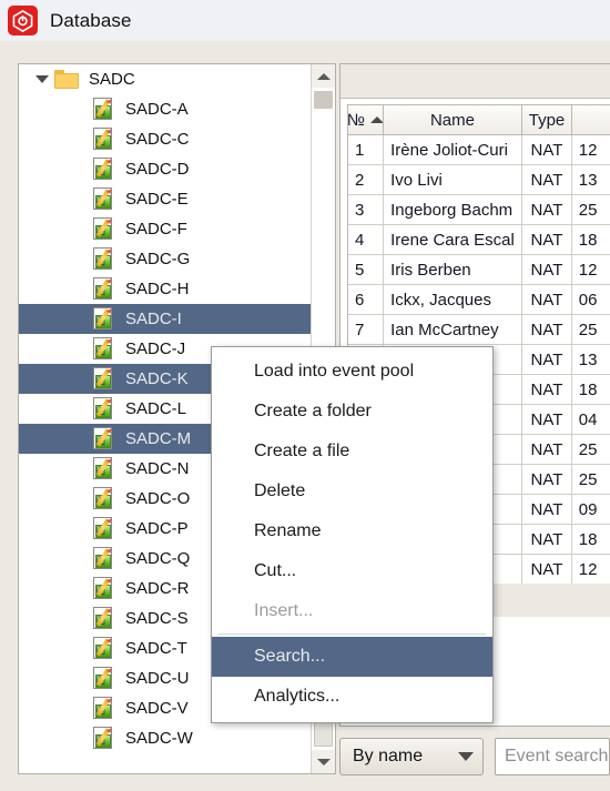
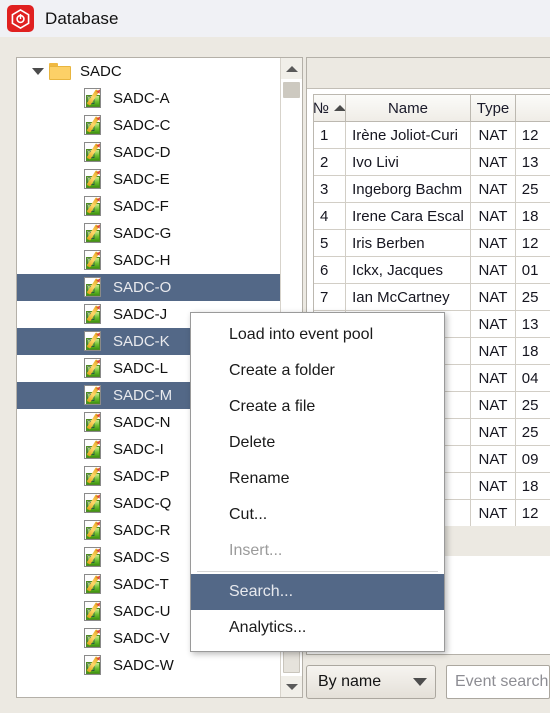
  Database
  №
  Name
  Type
  1
  Irène Joliot-Curi
  NAT
  12
  2
  Ivo Livi
  NAT
  13
  3
  Ingeborg Bachm
  NAT
  25
  4
  Irene Cara Escal
  NAT
  18
  5
  Iris Berben
  NAT
  12
  6
  Ickx, Jacques
  NAT
- 06
+ 01
  7
  Ian McCartney
  NAT
  25
  NAT
  13
  NAT
  18
  NAT
  04
  NAT
  25
  NAT
  25
  NAT
  09
  NAT
  18
  NAT
  12
  SADC
  SADC-A
  SADC-C
  SADC-D
  SADC-E
  SADC-F
  SADC-G
  SADC-H
- SADC-I
+ SADC-O
  SADC-J
  SADC-K
  SADC-L
  SADC-M
  SADC-N
- SADC-O
+ SADC-I
  SADC-P
  SADC-Q
  SADC-R
  SADC-S
  SADC-T
  SADC-U
  SADC-V
  SADC-W
  Load into event pool
  Create a folder
  Create a file
  Delete
  Rename
  Cut...
  Insert...
  Search...
  Analytics...
  By name
  Event search
